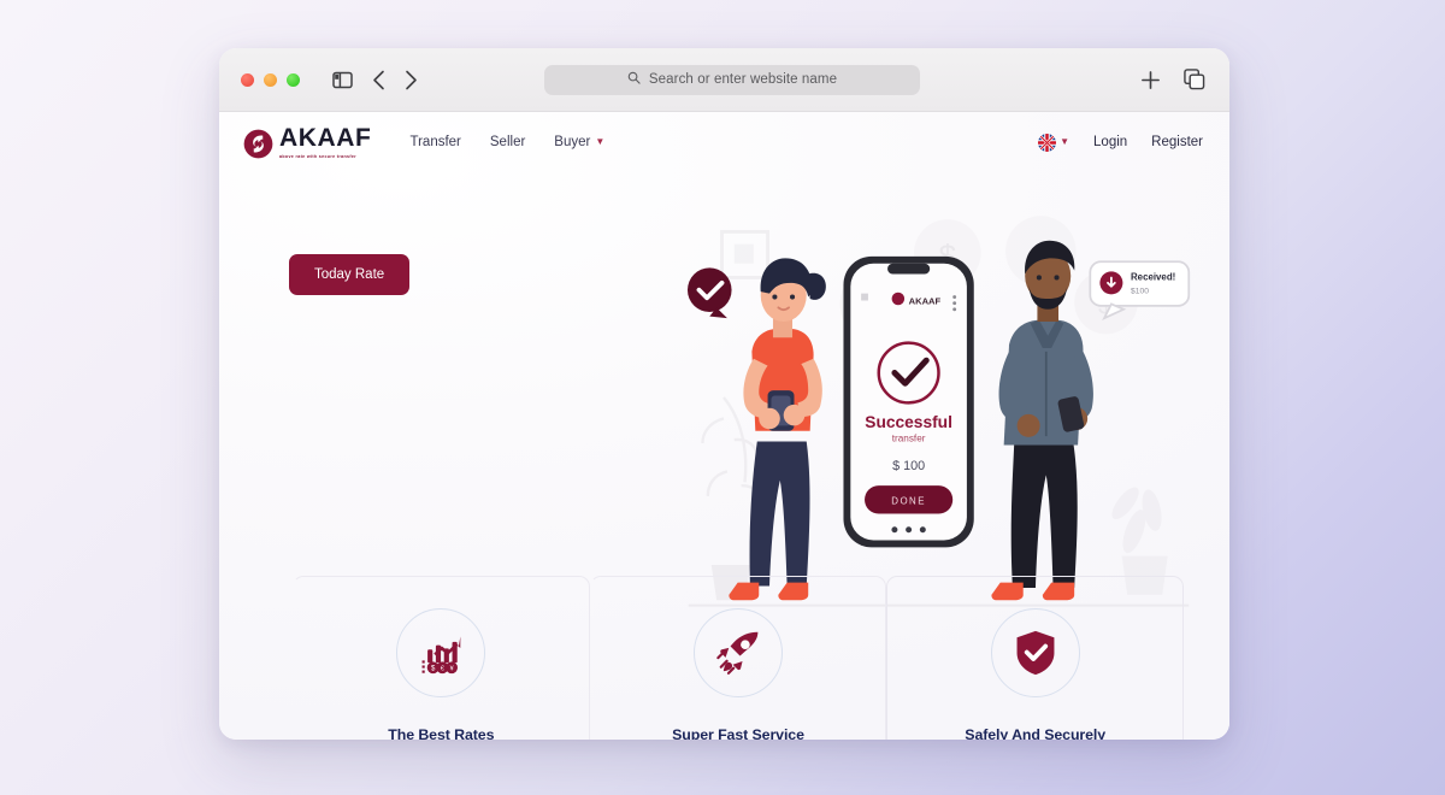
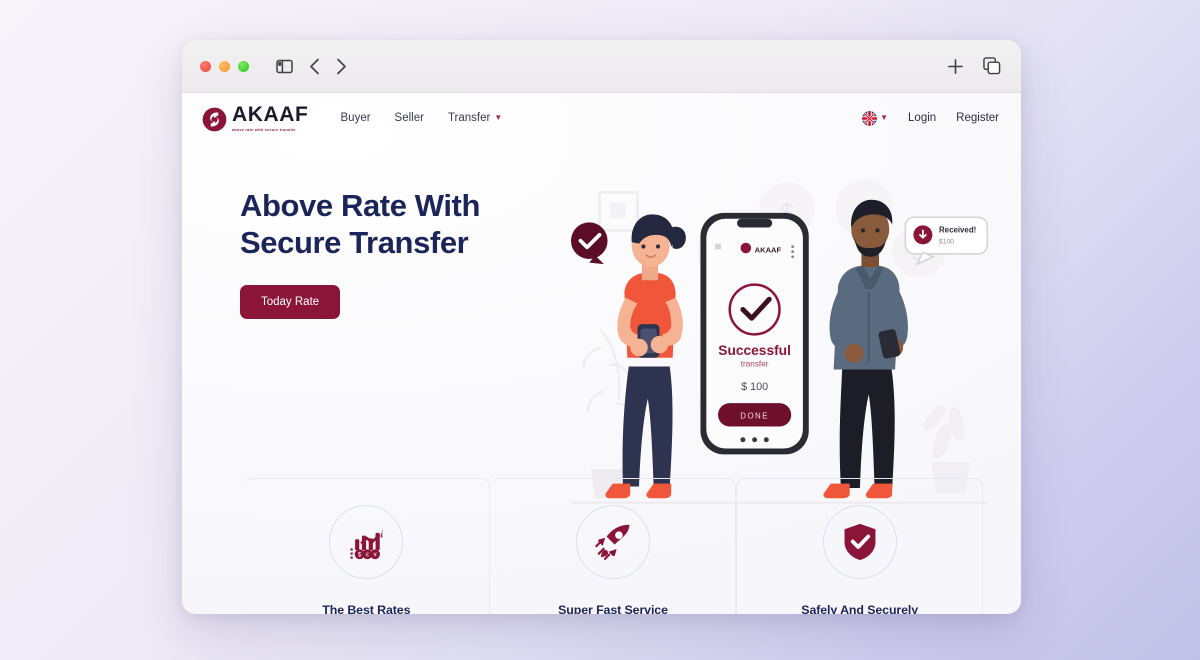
- Search or enter website name
  AKAAF
- Transfer
+ Buyer
  Seller
- Buyer
+ Transfer
  ▼
  ▼
  Login
  Register
+ Above Rate With
+ Secure Transfer
  Today Rate
  $
  AKAAF
  Successful
  transfer
  $ 100
  DONE
  Received!
  The Best Rates
  Super Fast Service
  Safely And Securely
